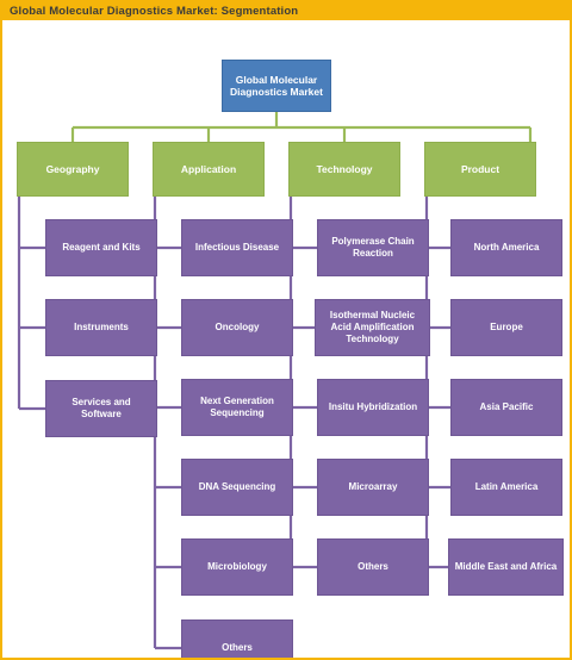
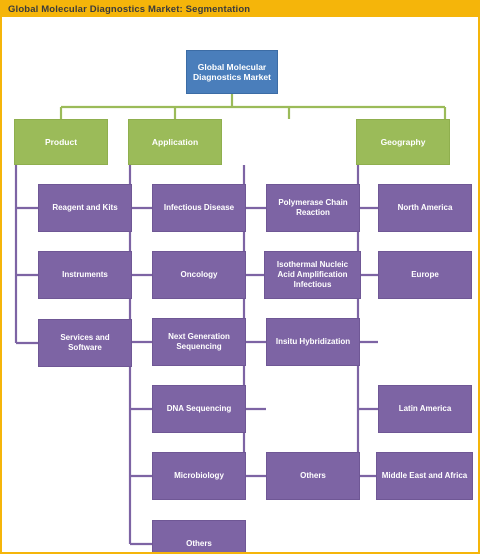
  Global Molecular Diagnostics Market: Segmentation
  Global Molecular Diagnostics Market
- Geography
+ Product
  Application
- Technology
- Product
+ Geography
  Reagent and Kits
  Instruments
  Services and Software
  Infectious Disease
  Oncology
  Next Generation Sequencing
  DNA Sequencing
  Microbiology
  Others
  Polymerase Chain Reaction
- Isothermal Nucleic Acid Amplification Technology
+ Isothermal Nucleic Acid Amplification Infectious
  Insitu Hybridization
- Microarray
  Others
  North America
  Europe
- Asia Pacific
  Latin America
  Middle East and Africa
